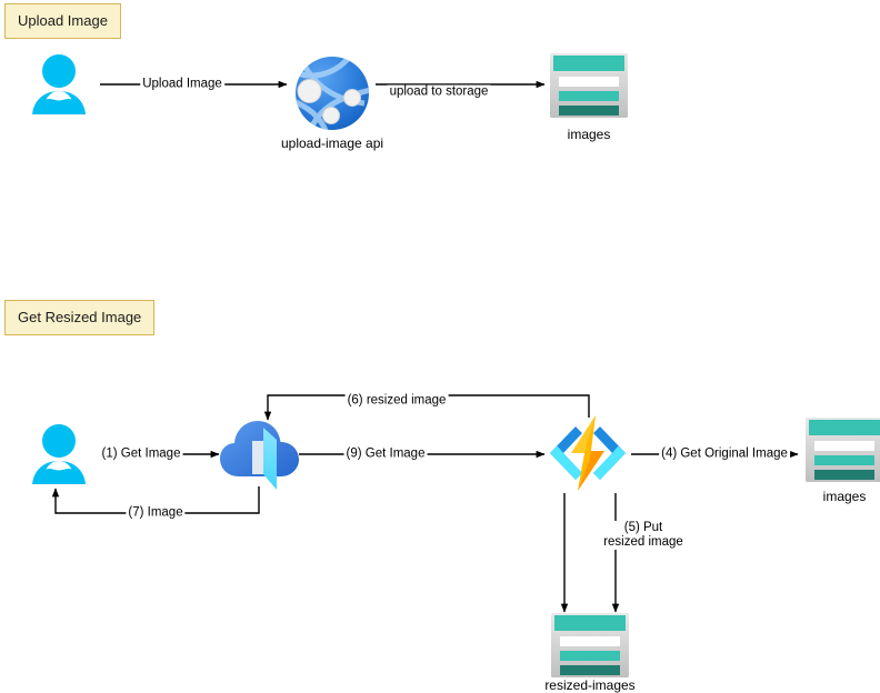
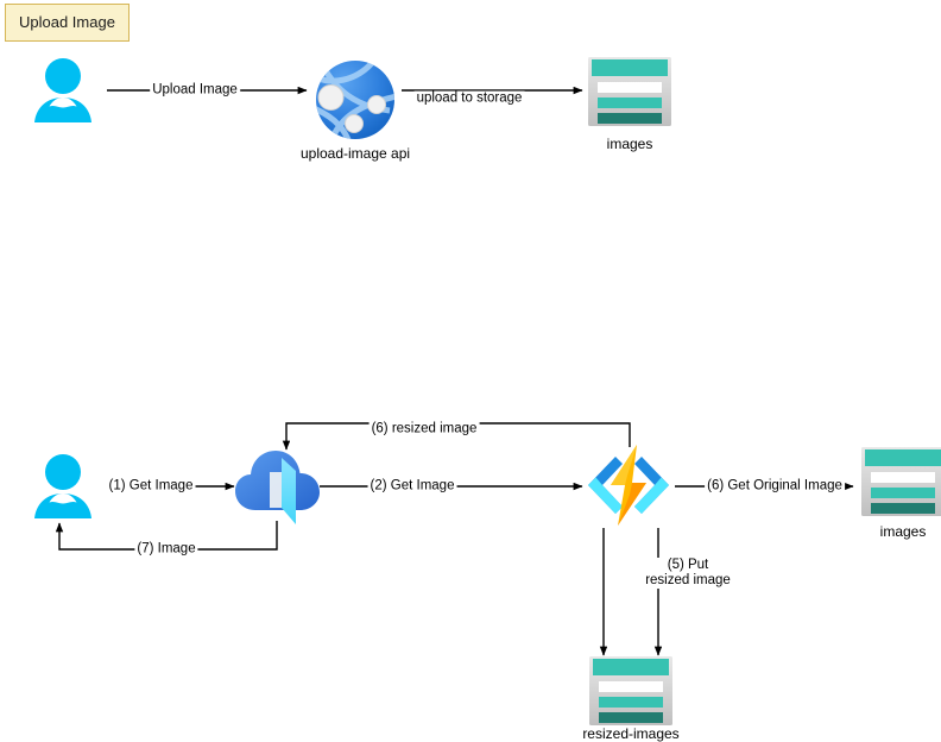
  Upload Image
- Get Resized Image
  upload-image api
  images
  Upload Image
  upload to storage
  images
  resized-images
  (1) Get Image
- (9) Get Image
+ (2) Get Image
- (4) Get Original Image
+ (6) Get Original Image
  (5) Put
  resized image
  (6) resized image
  (7) Image
